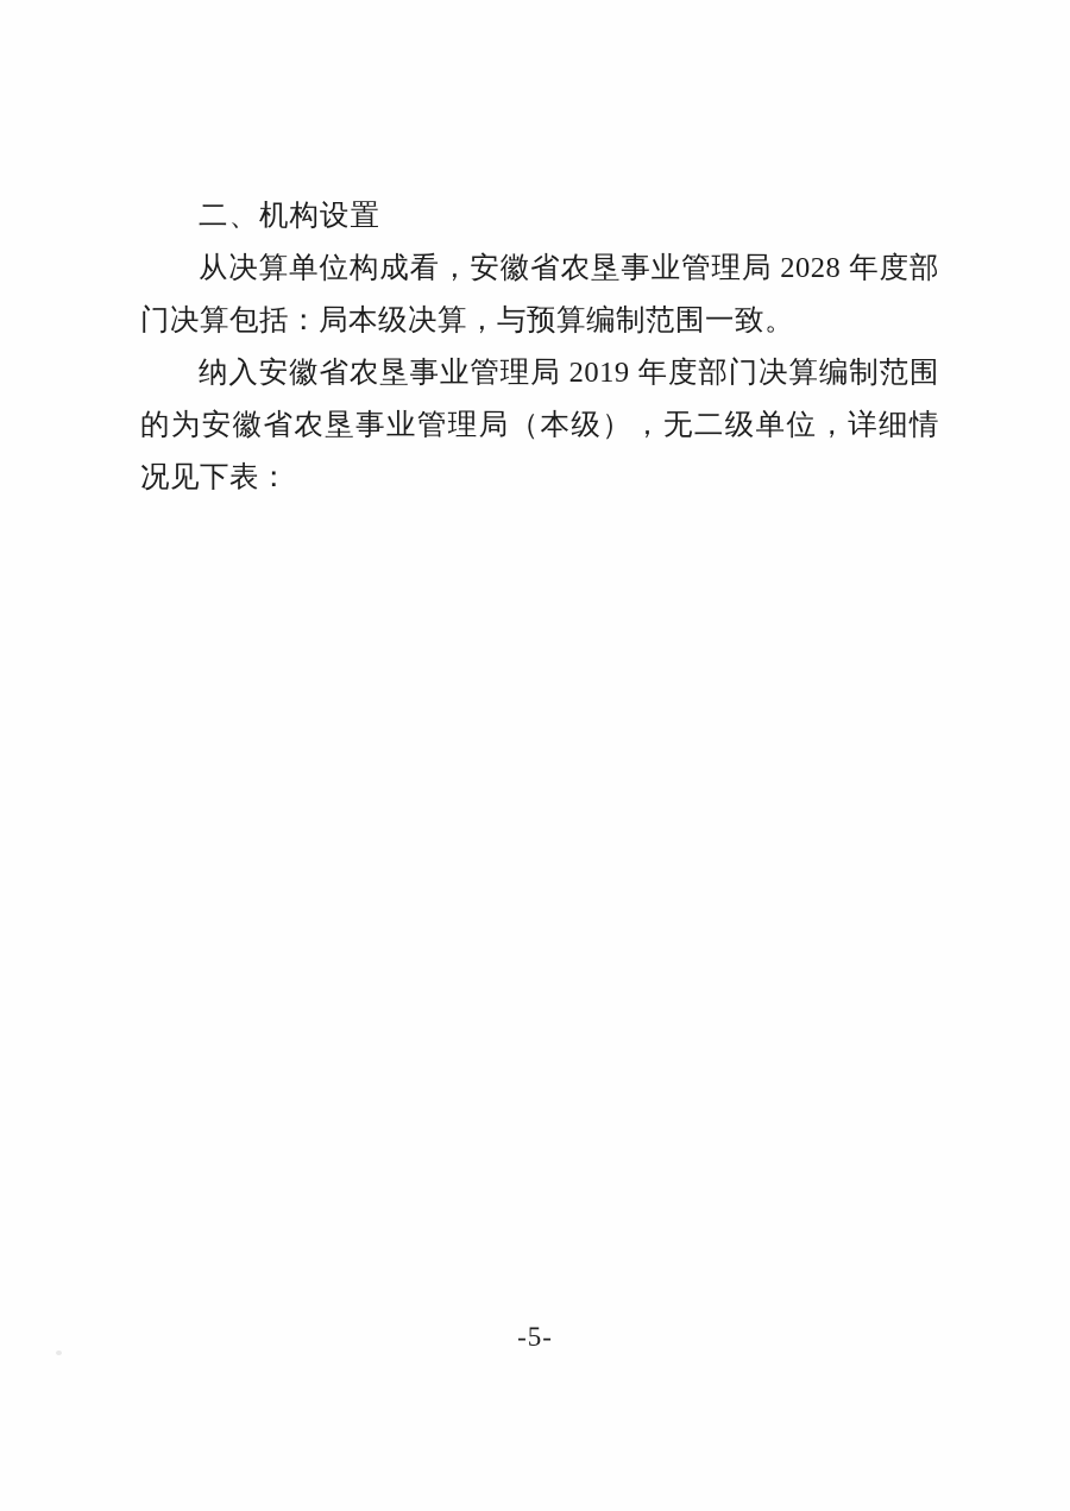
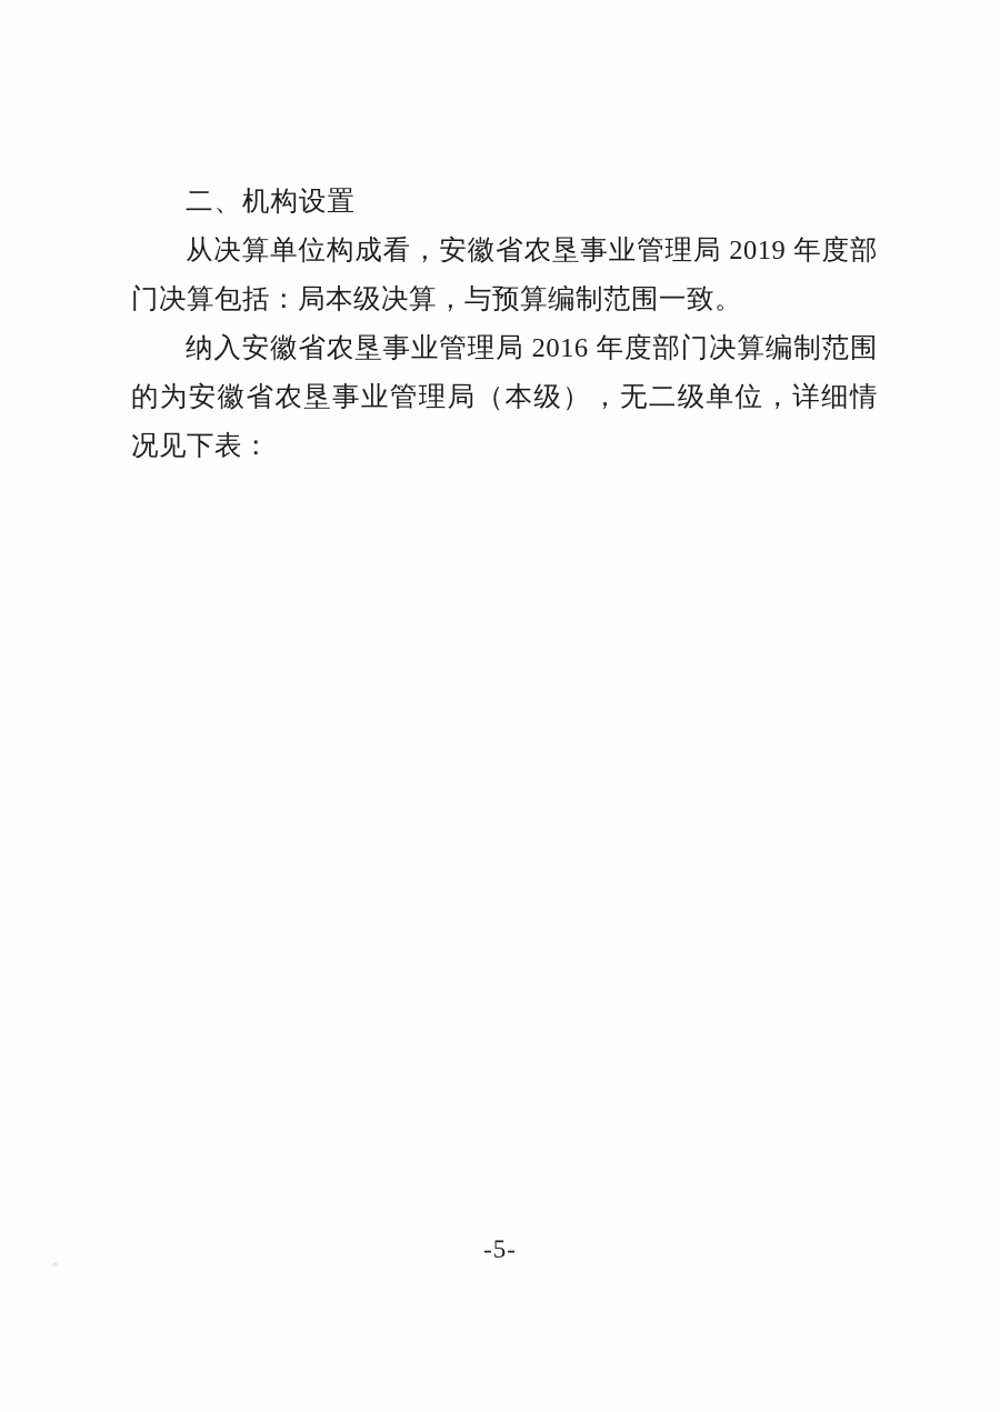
  二、机构设置
- 从决算单位构成看，安徽省农垦事业管理局 2028 年度部门决算包括：局本级决算，与预算编制范围一致。
+ 从决算单位构成看，安徽省农垦事业管理局 2019 年度部门决算包括：局本级决算，与预算编制范围一致。
- 纳入安徽省农垦事业管理局 2019 年度部门决算编制范围的为安徽省农垦事业管理局（本级），无二级单位，详细情况见下表：
+ 纳入安徽省农垦事业管理局 2016 年度部门决算编制范围的为安徽省农垦事业管理局（本级），无二级单位，详细情况见下表：
  -5-
